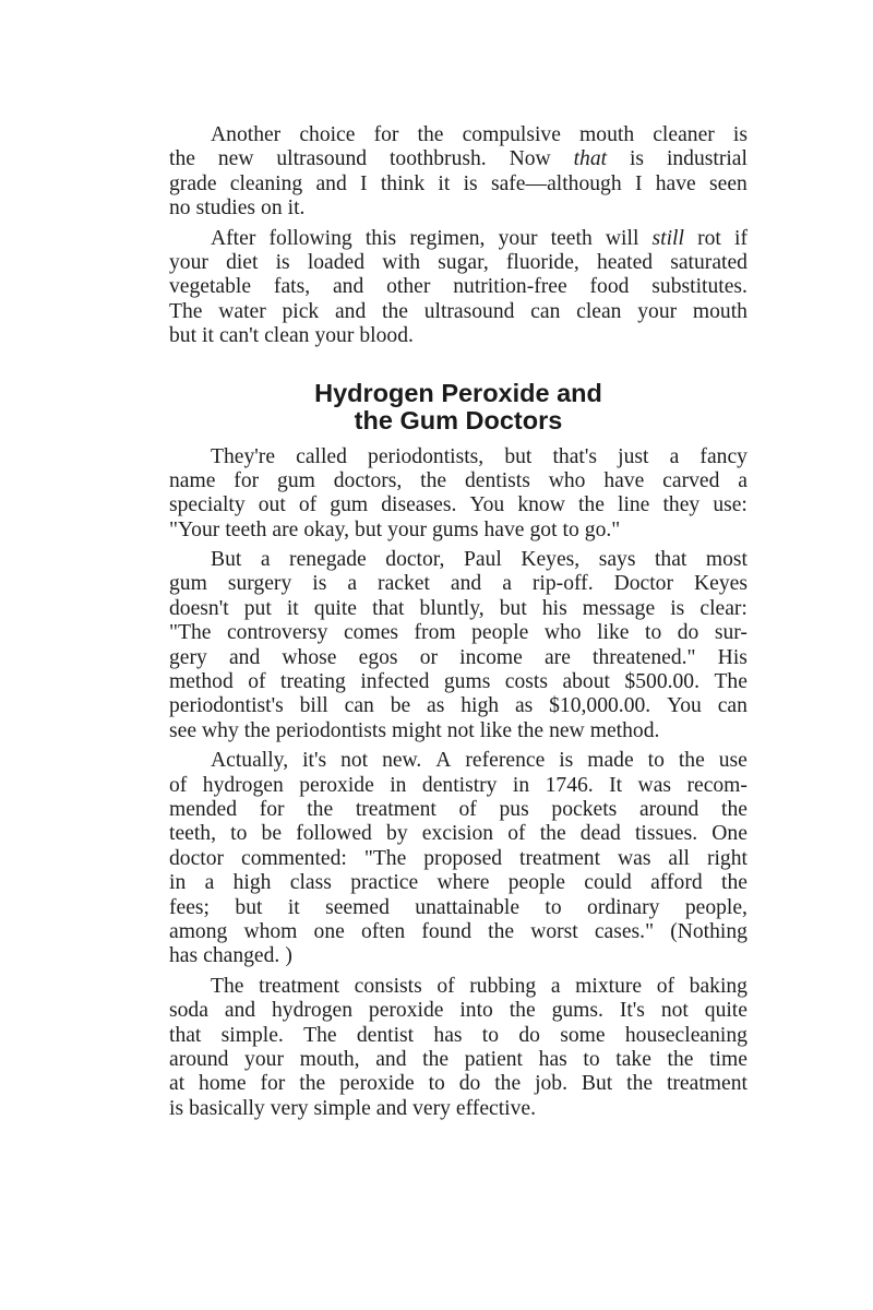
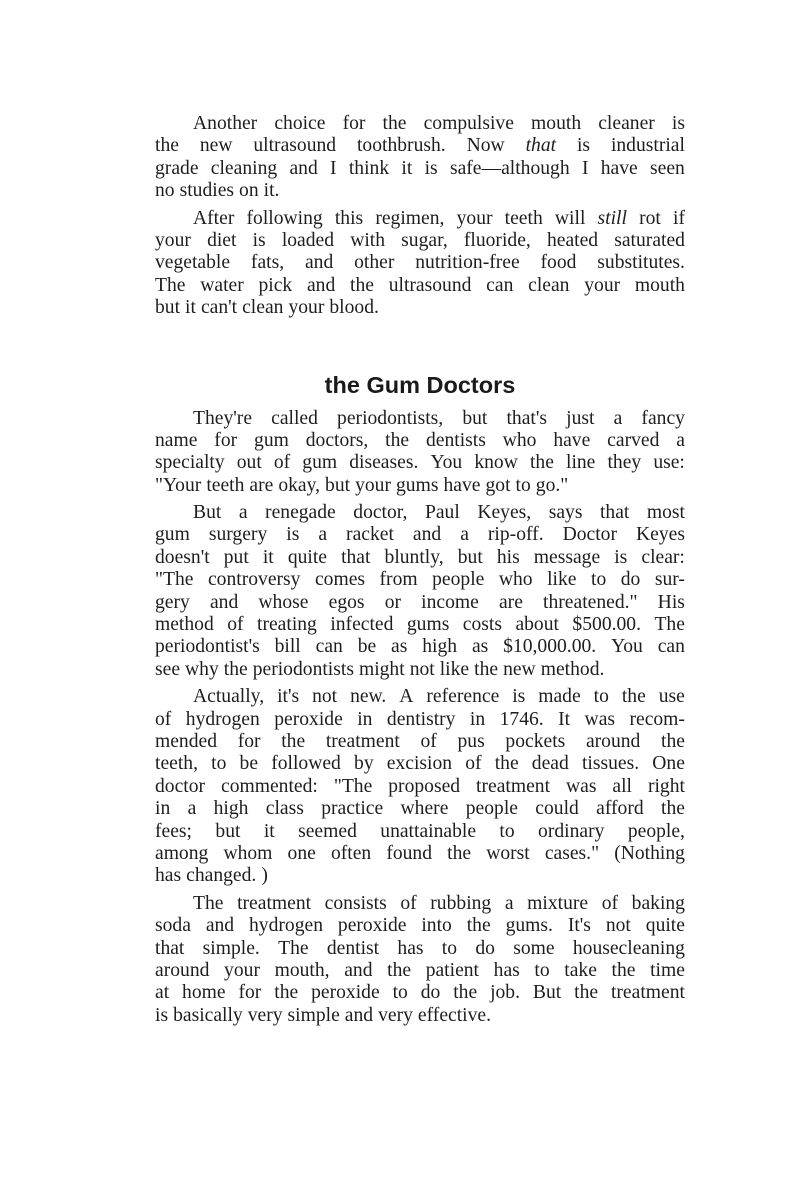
  Another
  choice
  for
  the
  compulsive
  mouth
  cleaner
  is
  the
  new
  ultrasound
  toothbrush.
  Now
  that
  is
  industrial
  grade
  cleaning
  and
  I
  think
  it
  is
  safe—although
  I
  have
  seen
  no
  studies
  on
  it.
  After
  following
  this
  regimen,
  your
  teeth
  will
  still
  rot
  if
  your
  diet
  is
  loaded
  with
  sugar,
  fluoride,
  heated
  saturated
  vegetable
  fats,
  and
  other
  nutrition-free
  food
  substitutes.
  The
  water
  pick
  and
  the
  ultrasound
  can
  clean
  your
  mouth
  but
  it
  can't
  clean
  your
  blood.
- Hydrogen Peroxide and
  the Gum Doctors
  They're
  called
  periodontists,
  but
  that's
  just
  a
  fancy
  name
  for
  gum
  doctors,
  the
  dentists
  who
  have
  carved
  a
  specialty
  out
  of
  gum
  diseases.
  You
  know
  the
  line
  they
  use:
  "Your
  teeth
  are
  okay,
  but
  your
  gums
  have
  got
  to
  go."
  But
  a
  renegade
  doctor,
  Paul
  Keyes,
  says
  that
  most
  gum
  surgery
  is
  a
  racket
  and
  a
  rip-off.
  Doctor
  Keyes
  doesn't
  put
  it
  quite
  that
  bluntly,
  but
  his
  message
  is
  clear:
  "The
  controversy
  comes
  from
  people
  who
  like
  to
  do
  sur-
  gery
  and
  whose
  egos
  or
  income
  are
  threatened."
  His
  method
  of
  treating
  infected
  gums
  costs
  about
  $500.00.
  The
  periodontist's
  bill
  can
  be
  as
  high
  as
  $10,000.00.
  You
  can
  see
  why
  the
  periodontists
  might
  not
  like
  the
  new
  method.
  Actually,
  it's
  not
  new.
  A
  reference
  is
  made
  to
  the
  use
  of
  hydrogen
  peroxide
  in
  dentistry
  in
  1746.
  It
  was
  recom-
  mended
  for
  the
  treatment
  of
  pus
  pockets
  around
  the
  teeth,
  to
  be
  followed
  by
  excision
  of
  the
  dead
  tissues.
  One
  doctor
  commented:
  "The
  proposed
  treatment
  was
  all
  right
  in
  a
  high
  class
  practice
  where
  people
  could
  afford
  the
  fees;
  but
  it
  seemed
  unattainable
  to
  ordinary
  people,
  among
  whom
  one
  often
  found
  the
  worst
  cases."
  (Nothing
  has
  changed.
  )
  The
  treatment
  consists
  of
  rubbing
  a
  mixture
  of
  baking
  soda
  and
  hydrogen
  peroxide
  into
  the
  gums.
  It's
  not
  quite
  that
  simple.
  The
  dentist
  has
  to
  do
  some
  housecleaning
  around
  your
  mouth,
  and
  the
  patient
  has
  to
  take
  the
  time
  at
  home
  for
  the
  peroxide
  to
  do
  the
  job.
  But
  the
  treatment
  is
  basically
  very
  simple
  and
  very
  effective.
